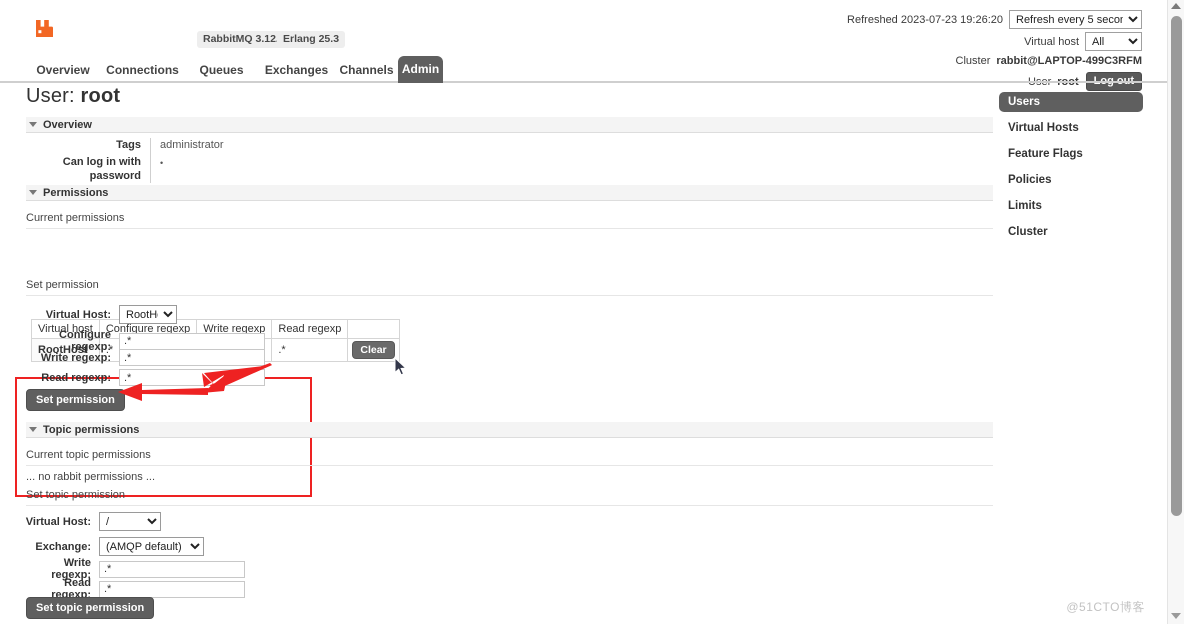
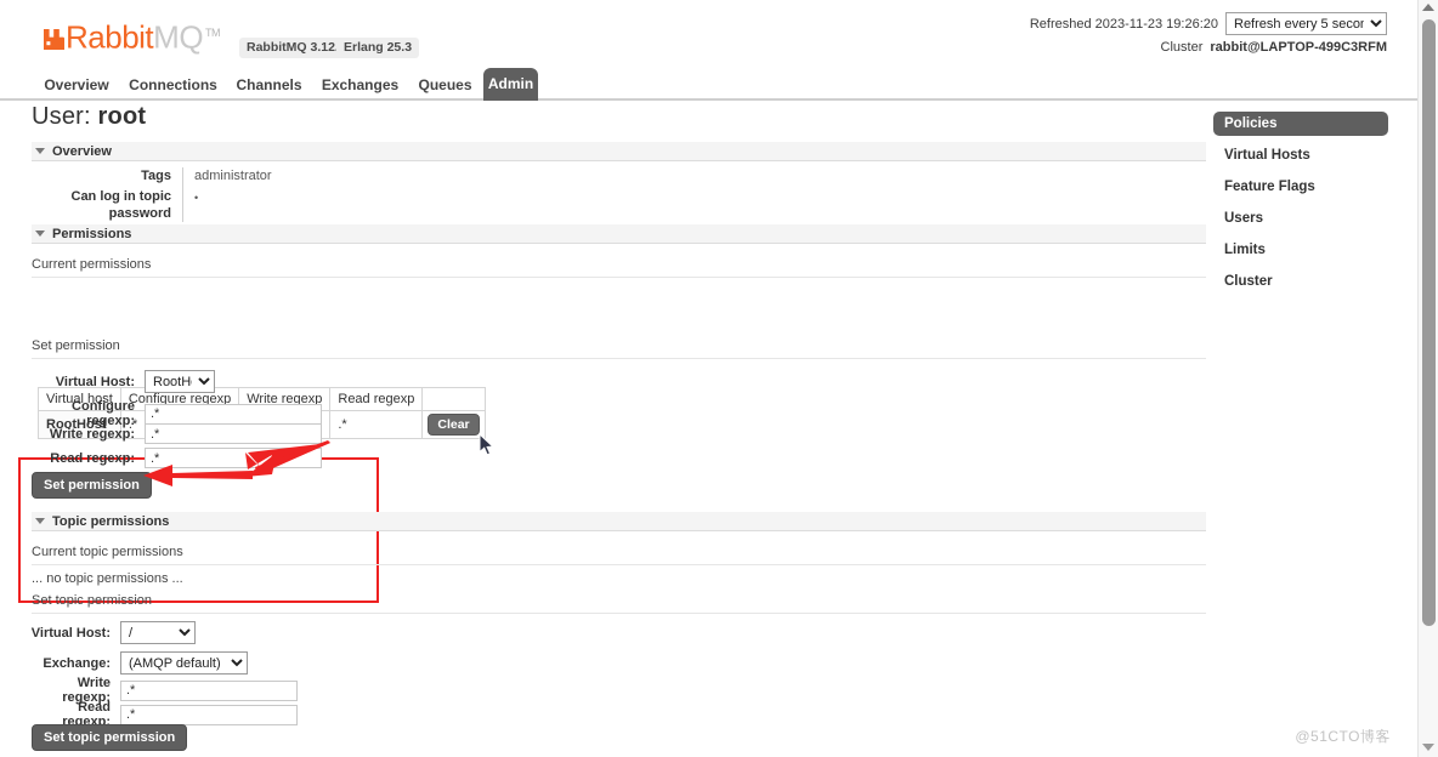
+ RabbitMQ TM
  RabbitMQ 3.12
  Erlang 25.3
- Refreshed 2023-07-23 19:26:20
+ Refreshed 2023-11-23 19:26:20
  Refresh every 5 secon
- Virtual host
- All
  Cluster
  rabbit@LAPTOP-499C3RFM
- User
- root
- Log out
  Overview
  Connections
- Queues
+ Channels
  Exchanges
- Channels
+ Queues
  Admin
  User: root
  Overview
  Tags
  administrator
- Can log in with password
+ Can log in topic password
  •
  Permissions
  Current permissions
  Virtual host	Configure regexp	Write regexp	Read regexp
  RootHost	.*		.*	Clear
  Set permission
  Virtual Host:
  Configure regexp:
  .*
  Write regexp:
  .*
  Read regexp:
  .*
  Set permission
  Topic permissions
  Current topic permissions
- ... no rabbit permissions ...
+ ... no topic permissions ...
  Set topic permission
  Virtual Host:
  Exchange:
  (AMQP default)
  Write regexp:
  .*
  Read regexp:
  .*
  Set topic permission
- Users
+ Policies
  Virtual Hosts
  Feature Flags
- Policies
+ Users
  Limits
  Cluster
  @51CTO博客
